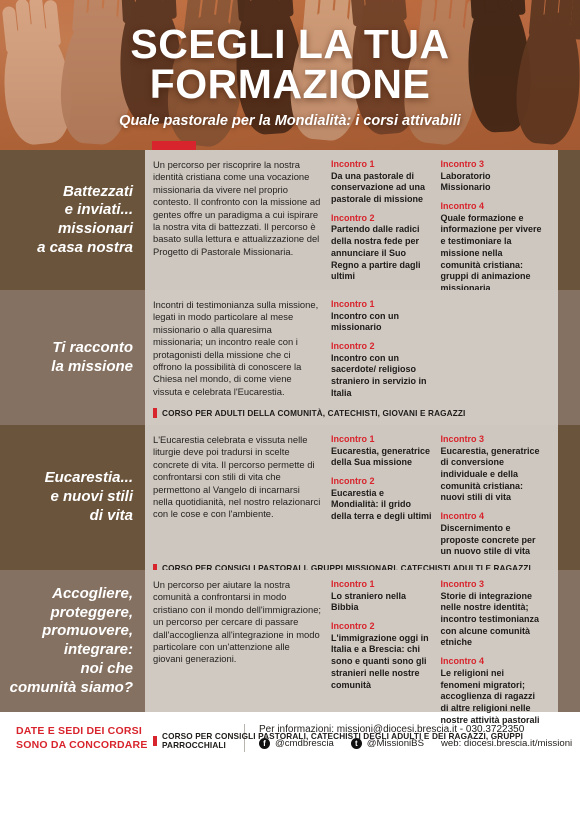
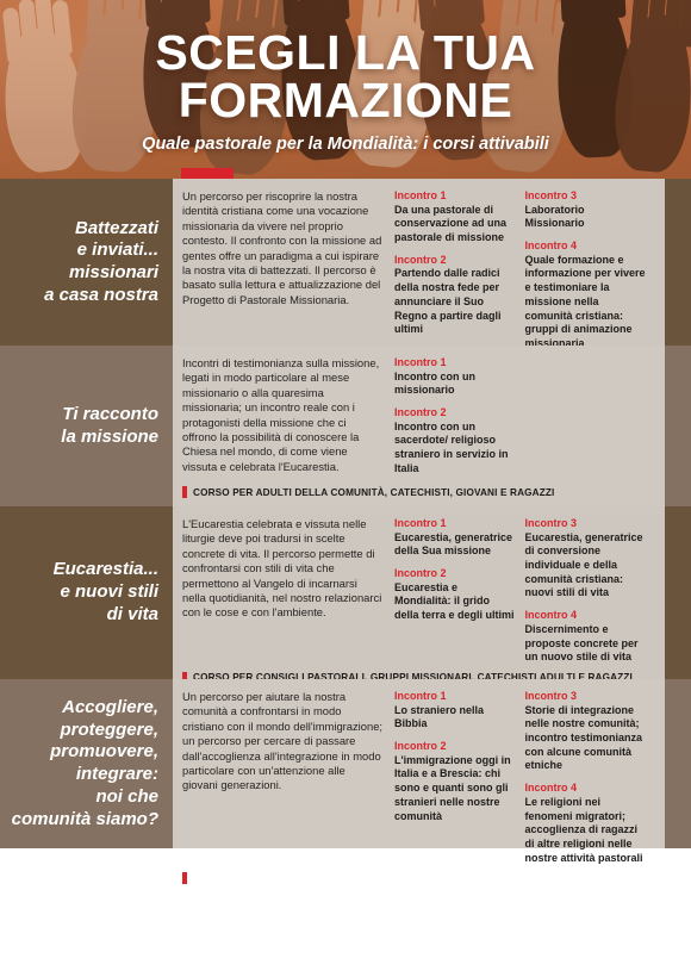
  SCEGLI LA TUA
  FORMAZIONE
  Quale pastorale per la Mondialità: i corsi attivabili
  Battezzati
  e inviati...
  missionari
  a casa nostra
  Un percorso per riscoprire la nostra identità cristiana come una vocazione missionaria da vivere nel proprio contesto. Il confronto con la missione ad gentes offre un paradigma a cui ispirare la nostra vita di battezzati. Il percorso è basato sulla lettura e attualizzazione del Progetto di Pastorale Missionaria.
  Incontro 1
  Da una pastorale di conservazione ad una pastorale di missione
  Incontro 2
  Partendo dalle radici della nostra fede per annunciare il Suo Regno a partire dagli ultimi
  Incontro 3
  Laboratorio Missionario
  Incontro 4
  Quale formazione e informazione per vivere e testimoniare la missione nella comunità cristiana: gruppi di animazione missionaria
  Ti racconto
  la missione
  Incontri di testimonianza sulla missione, legati in modo particolare al mese missionario o alla quaresima missionaria; un incontro reale con i protagonisti della missione che ci offrono la possibilità di conoscere la Chiesa nel mondo, di come viene vissuta e celebrata l'Eucarestia.
  Incontro 1
  Incontro con un missionario
  Incontro 2
  Incontro con un sacerdote/ religioso straniero in servizio in Italia
  CORSO PER ADULTI DELLA COMUNITÀ, CATECHISTI, GIOVANI E RAGAZZI
  Eucarestia...
  e nuovi stili
  di vita
  L'Eucarestia celebrata e vissuta nelle liturgie deve poi tradursi in scelte concrete di vita. Il percorso permette di confrontarsi con stili di vita che permettono al Vangelo di incarnarsi nella quotidianità, nel nostro relazionarci con le cose e con l'ambiente.
  Incontro 1
  Eucarestia, generatrice della Sua missione
  Incontro 2
  Eucarestia e Mondialità: il grido della terra e degli ultimi
  Incontro 3
  Eucarestia, generatrice di conversione individuale e della comunità cristiana: nuovi stili di vita
  Incontro 4
  Discernimento e proposte concrete per un nuovo stile di vita
  CORSO PER CONSIGLI PASTORALI, GRUPPI MISSIONARI, CATECHISTI ADULTI E RAGAZZI
  Accogliere,
  proteggere,
  promuovere,
  integrare:
  noi che
  comunità siamo?
  Un percorso per aiutare la nostra comunità a confrontarsi in modo cristiano con il mondo dell'immigrazione; un percorso per cercare di passare dall'accoglienza all'integrazione in modo particolare con un'attenzione alle giovani generazioni.
  Incontro 1
  Lo straniero nella Bibbia
  Incontro 2
  L'immigrazione oggi in Italia e a Brescia: chi sono e quanti sono gli stranieri nelle nostre comunità
  Incontro 3
- Storie di integrazione nelle nostre identità; incontro testimonianza con alcune comunità etniche
+ Storie di integrazione nelle nostre comunità; incontro testimonianza con alcune comunità etniche
  Incontro 4
  Le religioni nei fenomeni migratori; accoglienza di ragazzi di altre religioni nelle nostre attività pastorali
- CORSO PER CONSIGLI PASTORALI, CATECHISTI DEGLI ADULTI E DEI RAGAZZI, GRUPPI PARROCCHIALI
- DATE E SEDI DEI CORSI
- SONO DA CONCORDARE
- Per informazioni: missioni@diocesi.brescia.it - 030.3722350
- f
- @cmdbrescia
- t
- @MissioniBS
- web: diocesi.brescia.it/missioni
